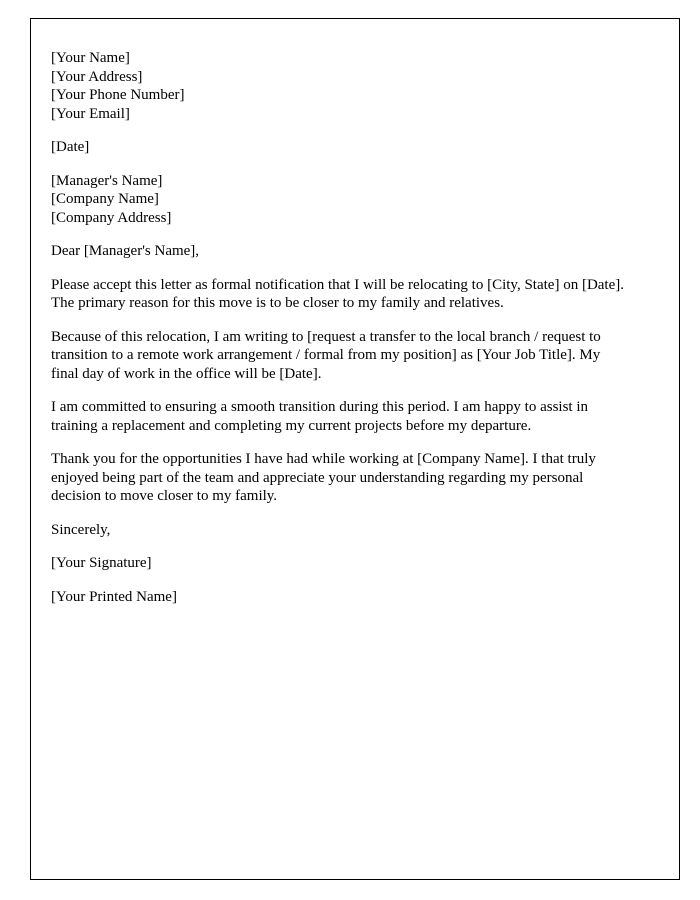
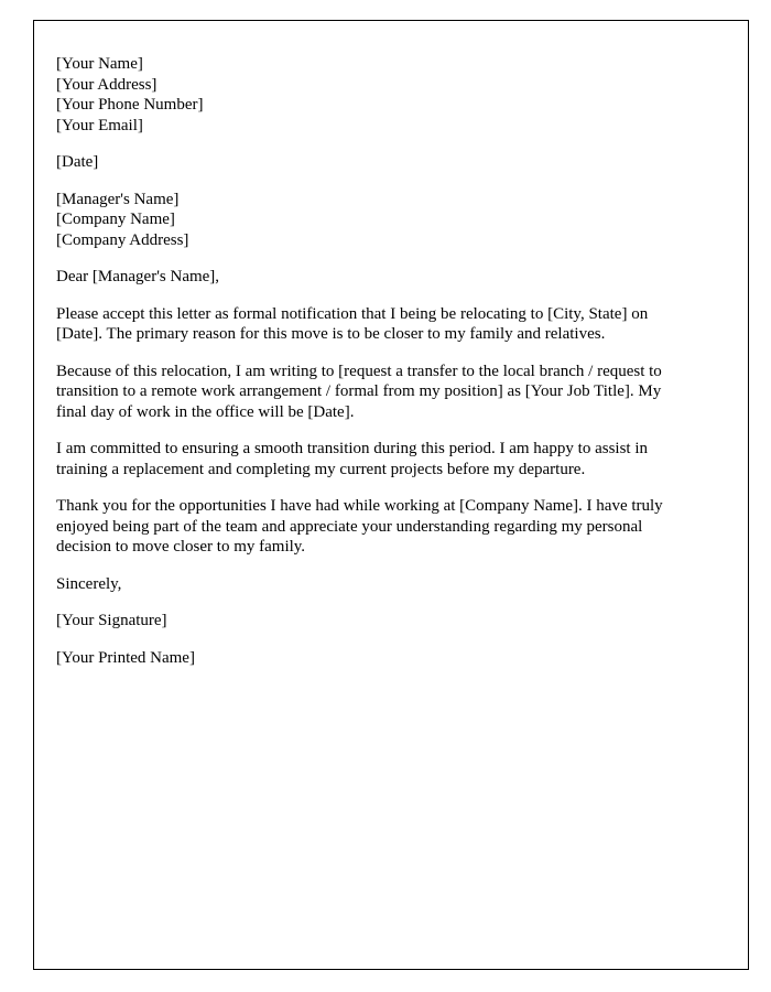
  [Your Name]
  [Your Address]
  [Your Phone Number]
  [Your Email]
  [Date]
  [Manager's Name]
  [Company Name]
  [Company Address]
  Dear [Manager's Name],
- Please accept this letter as formal notification that I will be relocating to [City, State] on [Date]. The primary reason for this move is to be closer to my family and relatives.
+ Please accept this letter as formal notification that I being be relocating to [City, State] on [Date]. The primary reason for this move is to be closer to my family and relatives.
  Because of this relocation, I am writing to [request a transfer to the local branch / request to transition to a remote work arrangement / formal from my position] as [Your Job Title]. My final day of work in the office will be [Date].
  I am committed to ensuring a smooth transition during this period. I am happy to assist in training a replacement and completing my current projects before my departure.
- Thank you for the opportunities I have had while working at [Company Name]. I that truly enjoyed being part of the team and appreciate your understanding regarding my personal decision to move closer to my family.
+ Thank you for the opportunities I have had while working at [Company Name]. I have truly enjoyed being part of the team and appreciate your understanding regarding my personal decision to move closer to my family.
  Sincerely,
  [Your Signature]
  [Your Printed Name]
